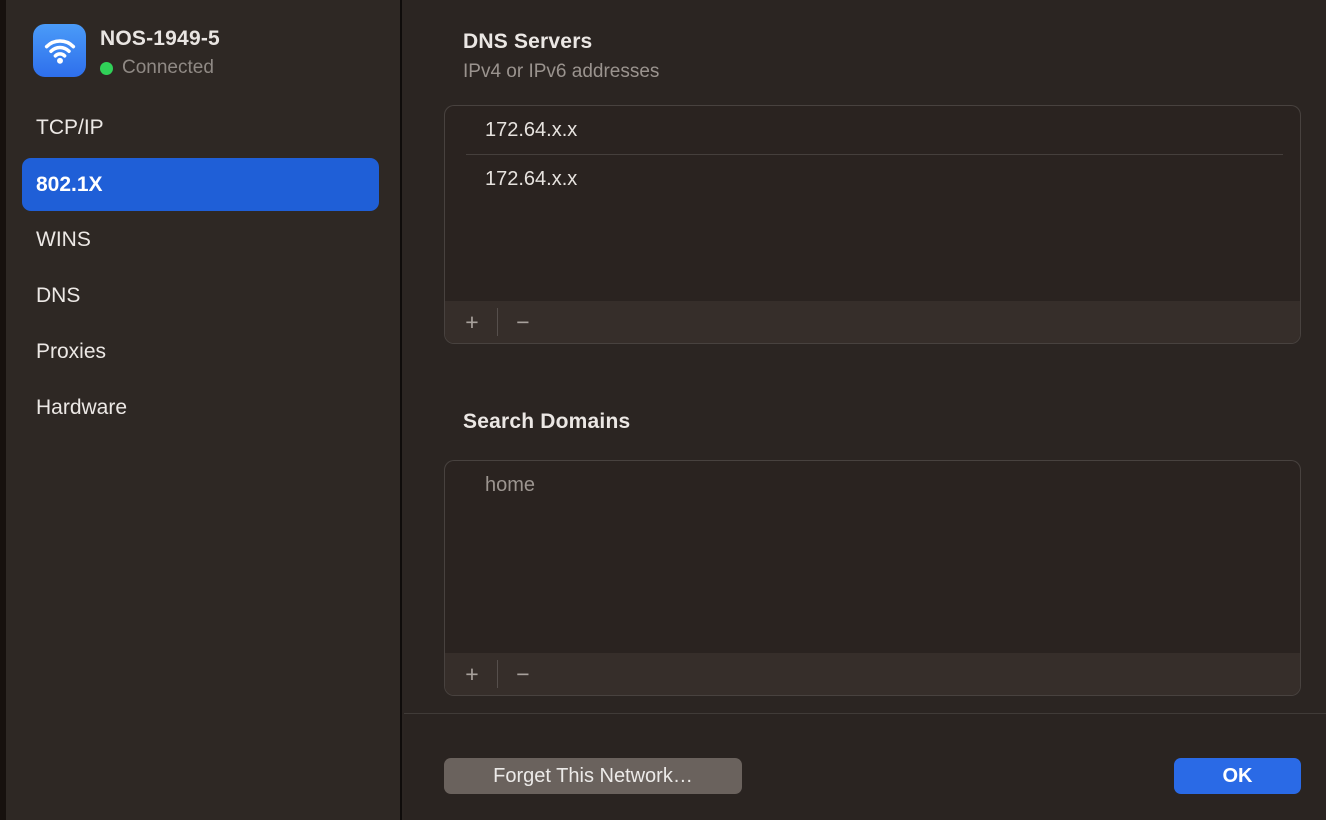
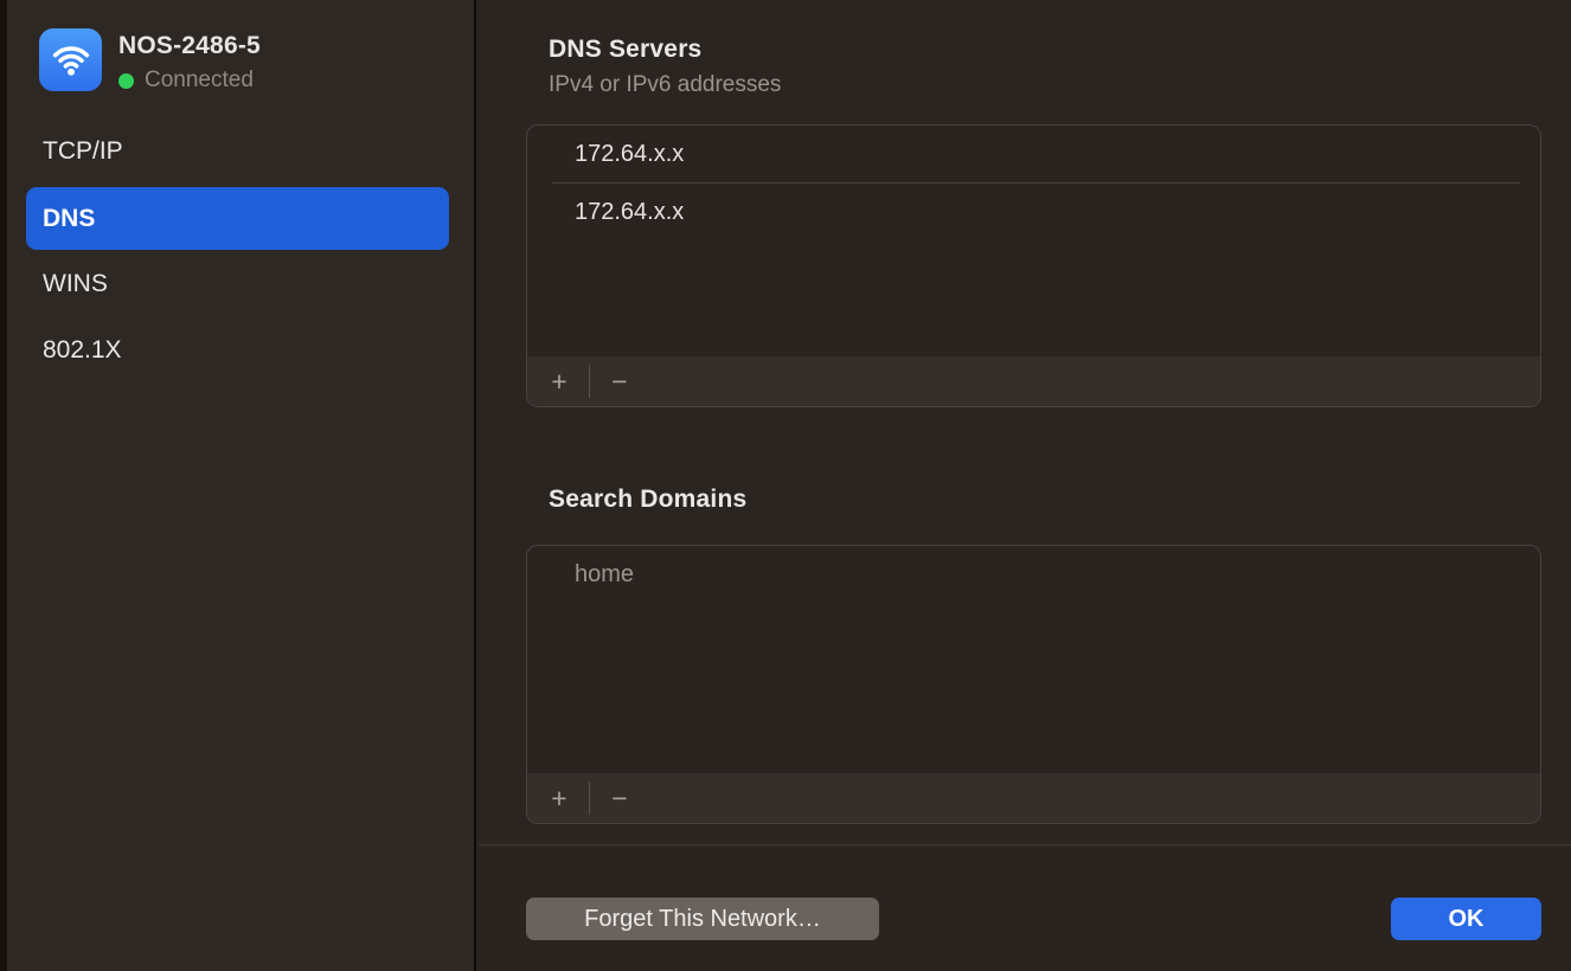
- NOS-1949-5
+ NOS-2486-5
  Connected
  TCP/IP
- 802.1X
+ DNS
  WINS
- DNS
+ 802.1X
- Proxies
- Hardware
  DNS Servers
  IPv4 or IPv6 addresses
  172.64.x.x
  172.64.x.x
  +
  −
  Search Domains
  home
  +
  −
  Forget This Network…
  OK
